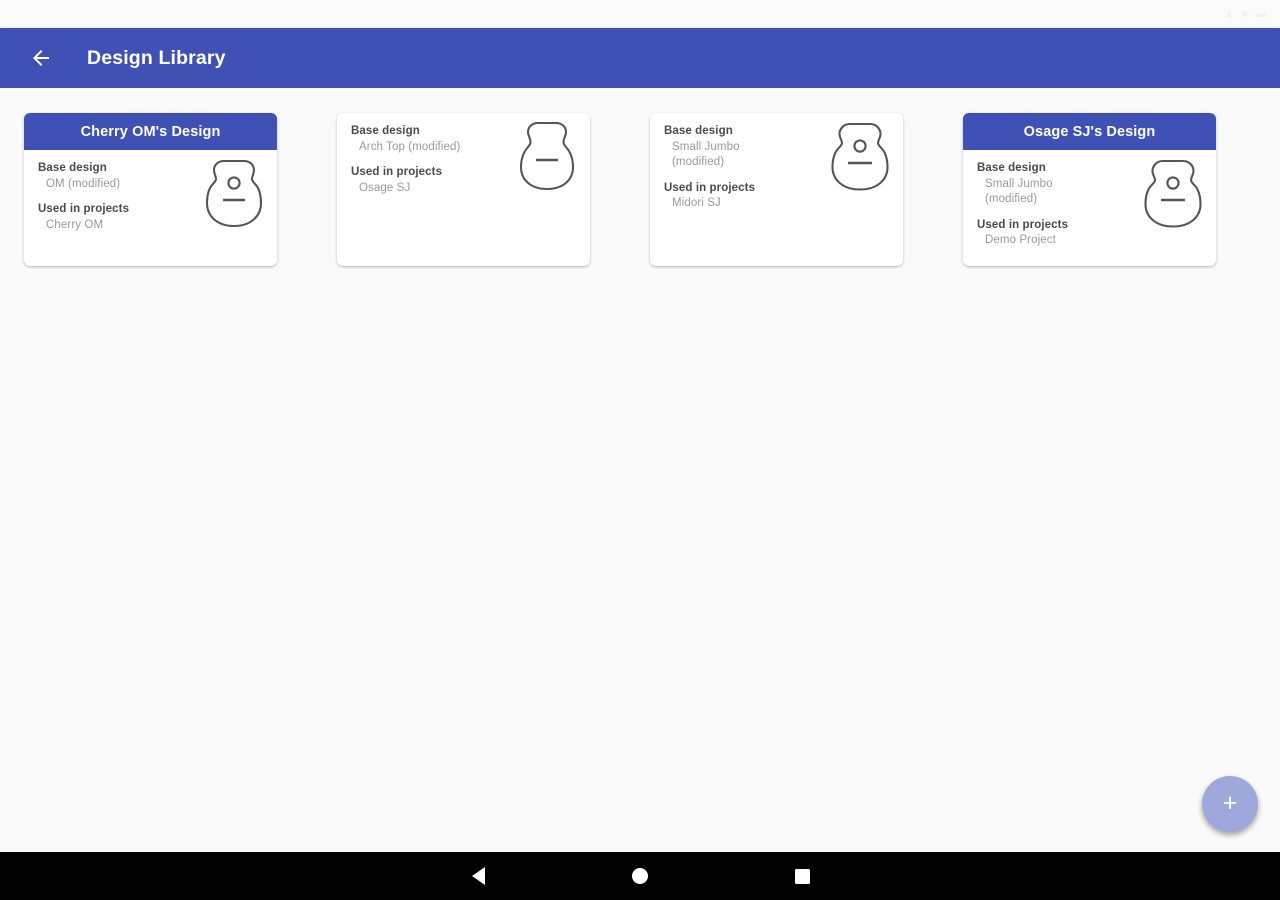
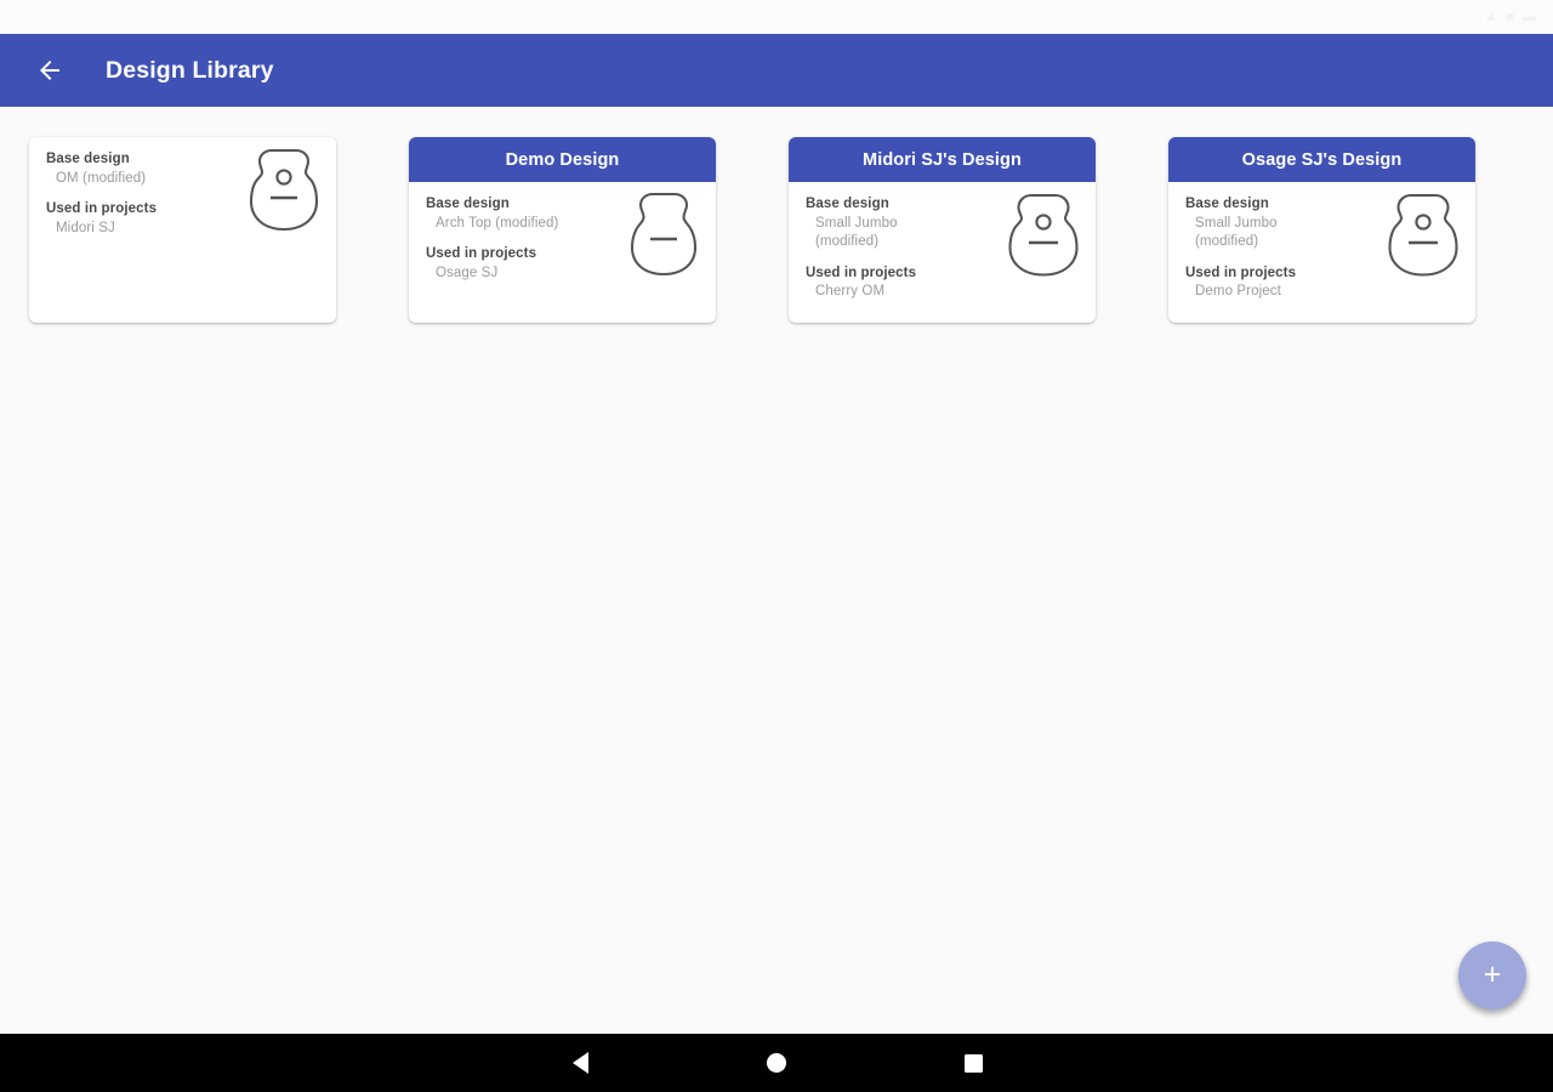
  Design Library
- Cherry OM's Design
  Base design
  OM (modified)
  Used in projects
- Cherry OM
+ Midori SJ
+ Demo Design
  Base design
  Arch Top (modified)
  Used in projects
  Osage SJ
+ Midori SJ's Design
  Base design
  Small Jumbo (modified)
  Used in projects
- Midori SJ
+ Cherry OM
  Osage SJ's Design
  Base design
  Small Jumbo (modified)
  Used in projects
  Demo Project
  +
